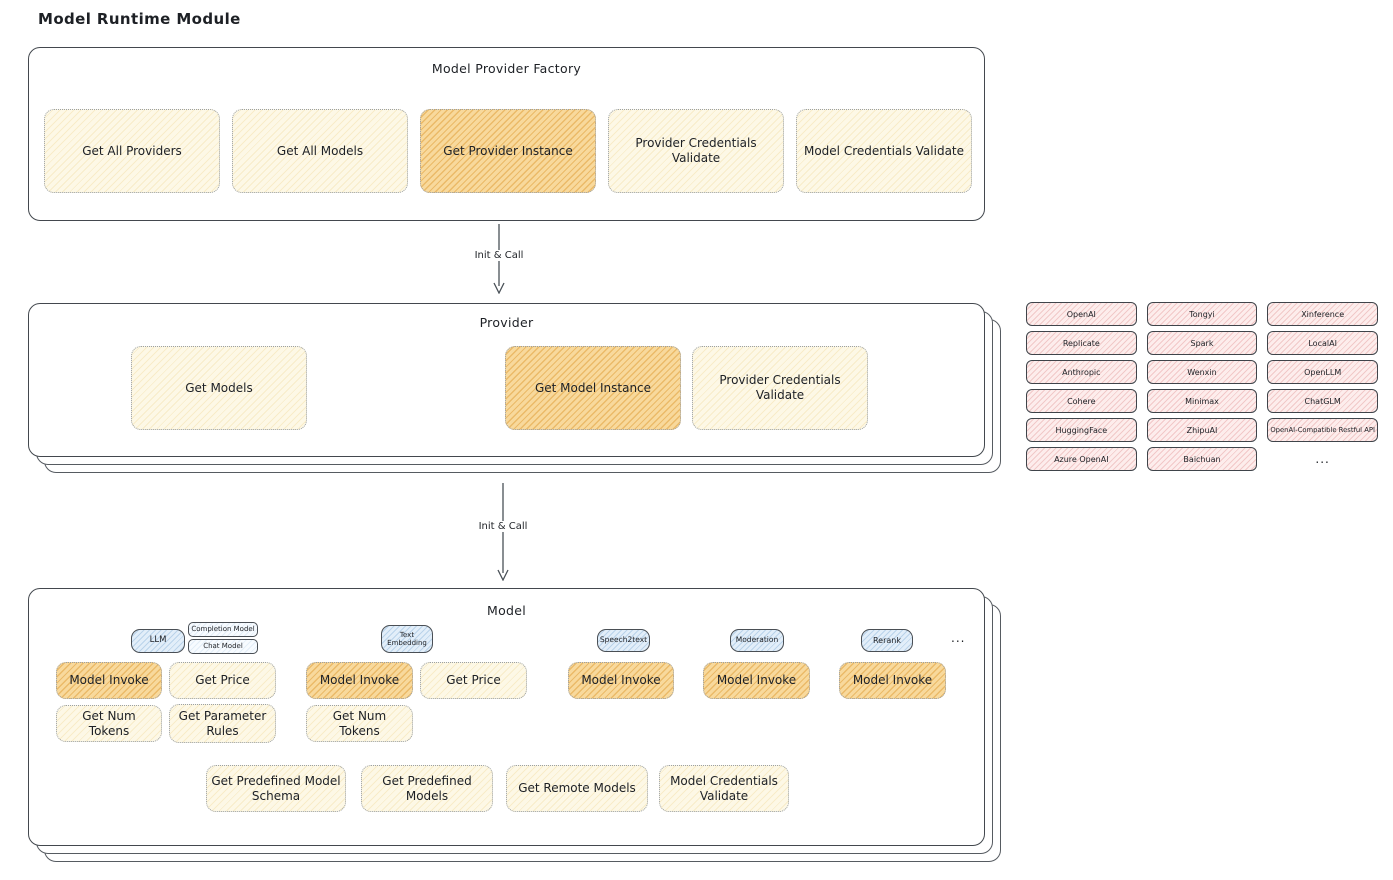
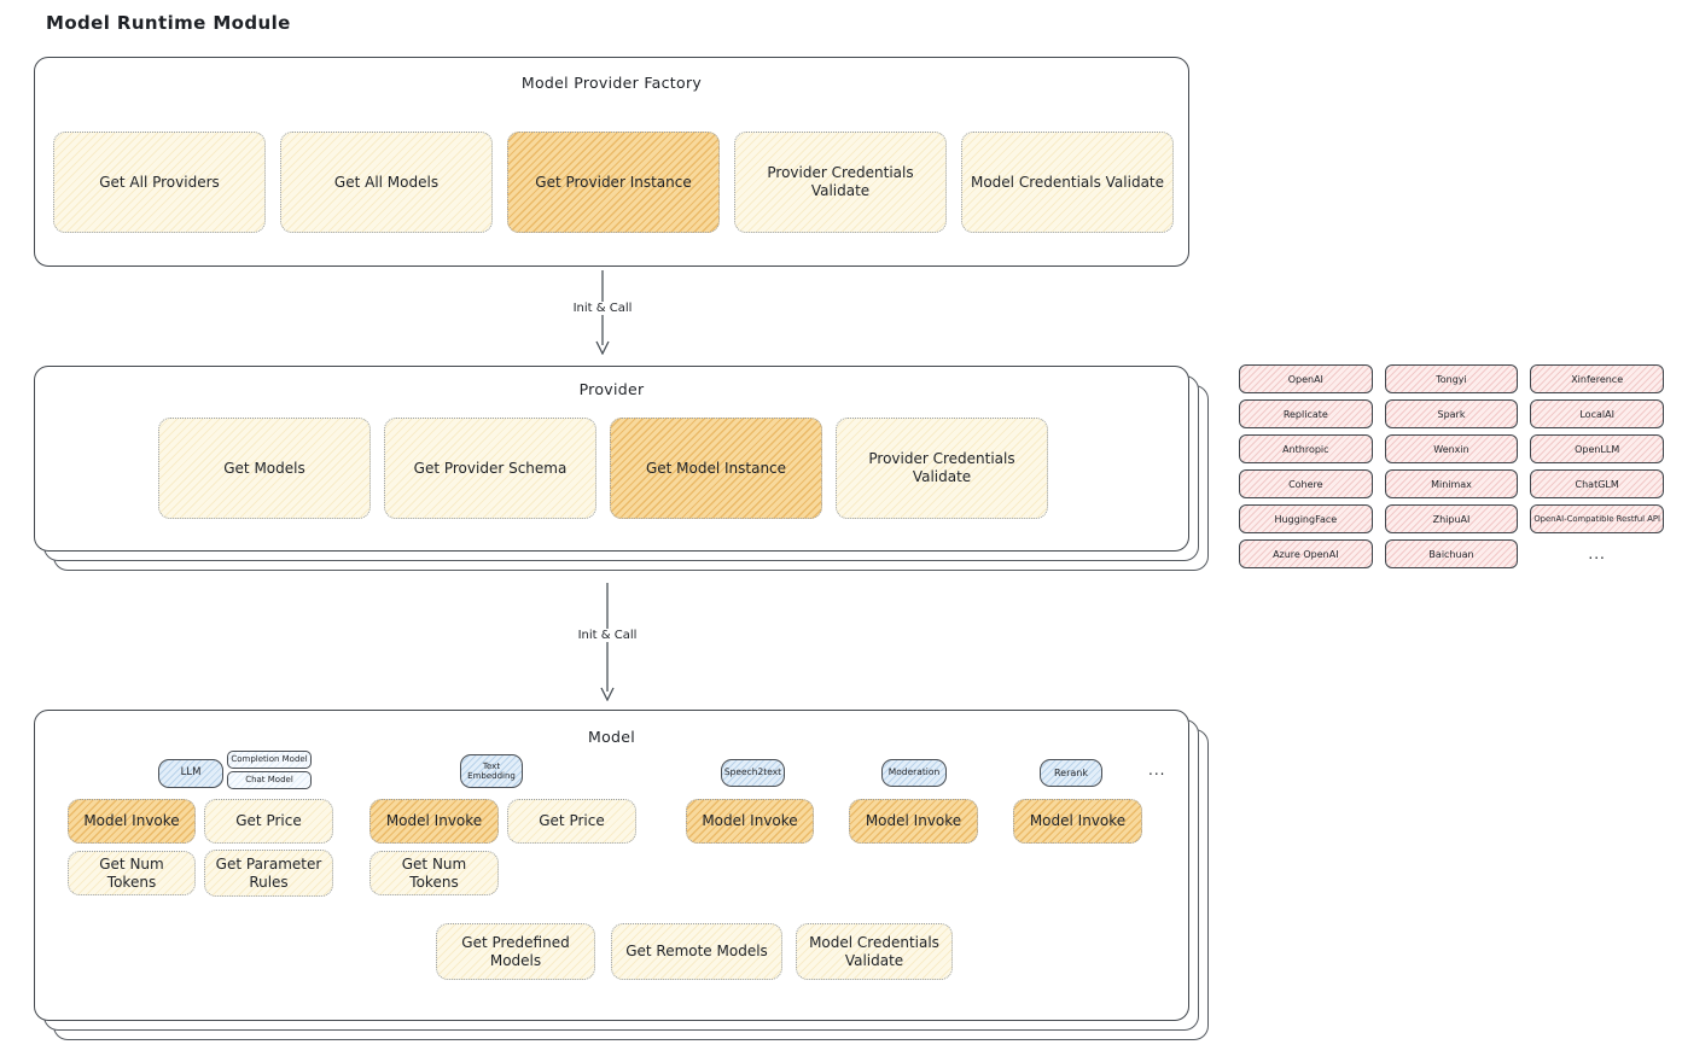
  Model Runtime Module
  Model Provider Factory
  Get All Providers
  Get All Models
  Get Provider Instance
  Provider Credentials Validate
  Model Credentials Validate
  Init & Call
  Provider
  Get Models
+ Get Provider Schema
  Get Model Instance
  Provider Credentials Validate
  OpenAI
  Tongyi
  Xinference
  Replicate
  Spark
  LocalAI
  Anthropic
  Wenxin
  OpenLLM
  Cohere
  Minimax
  ChatGLM
  HuggingFace
  ZhipuAI
  OpenAI-Compatible Restful API
  Azure OpenAI
  Baichuan
  ...
  Init & Call
  Model
  LLM
  Completion Model
  Chat Model
  Text Embedding
  Speech2text
  Moderation
  Rerank
  ...
  Model Invoke
  Get Price
  Model Invoke
  Get Price
  Model Invoke
  Model Invoke
  Model Invoke
  Get Num Tokens
  Get Parameter Rules
  Get Num Tokens
- Get Predefined Model Schema
  Get Predefined Models
  Get Remote Models
  Model Credentials Validate
